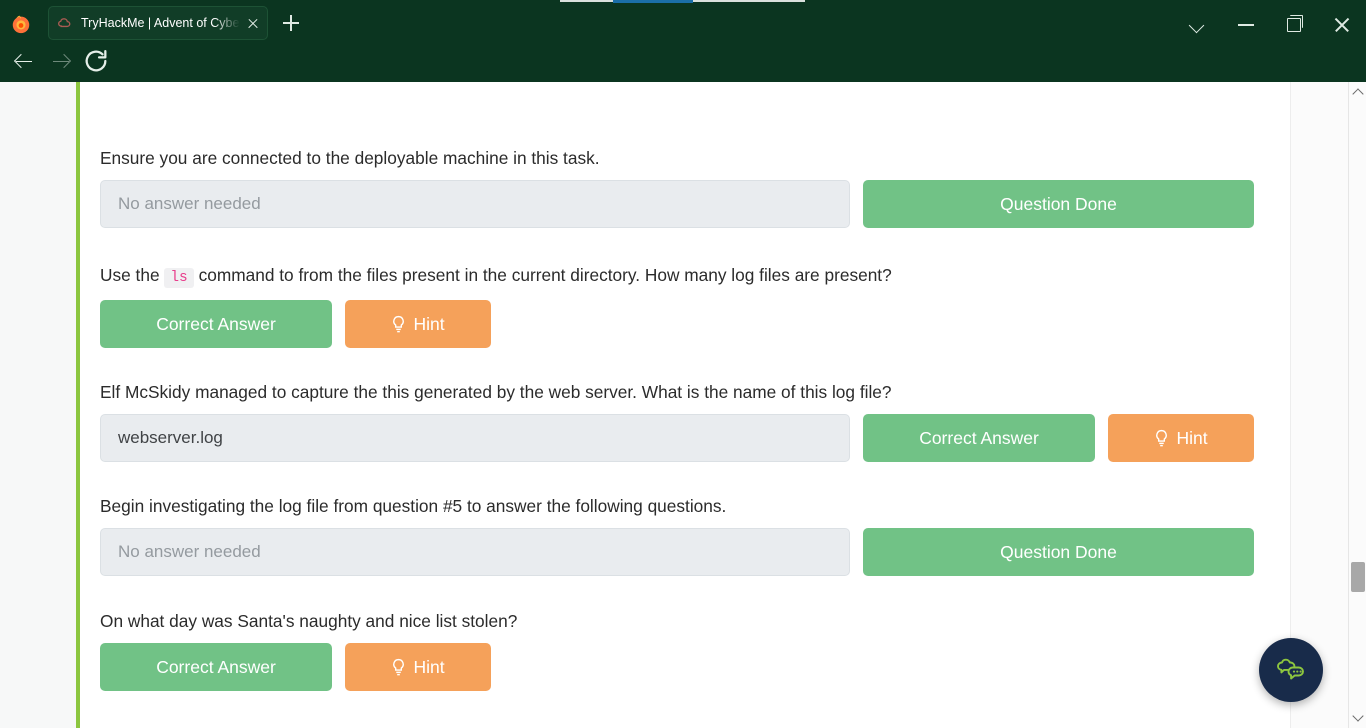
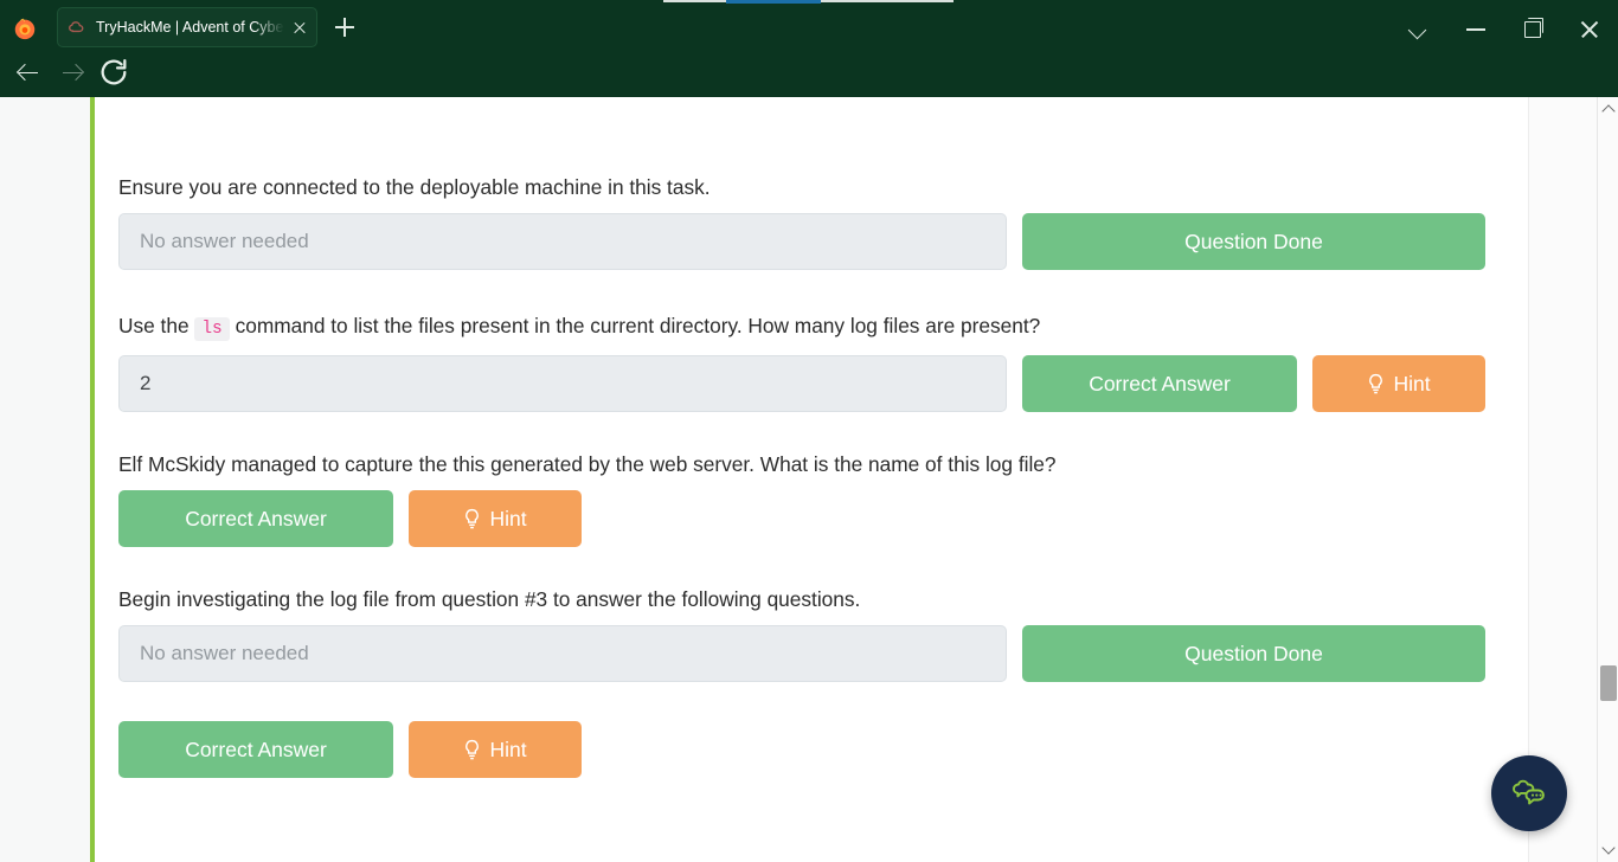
  TryHackMe | Advent of Cyber
  Ensure you are connected to the deployable machine in this task.
  No answer needed
  Question Done
- Use the ls command to from the files present in the current directory. How many log files are present?
+ Use the ls command to list the files present in the current directory. How many log files are present?
+ 2
  Correct Answer
  Hint
  Elf McSkidy managed to capture the this generated by the web server. What is the name of this log file?
- webserver.log
  Correct Answer
  Hint
- Begin investigating the log file from question #5 to answer the following questions.
+ Begin investigating the log file from question #3 to answer the following questions.
  No answer needed
  Question Done
- On what day was Santa's naughty and nice list stolen?
  Correct Answer
  Hint
